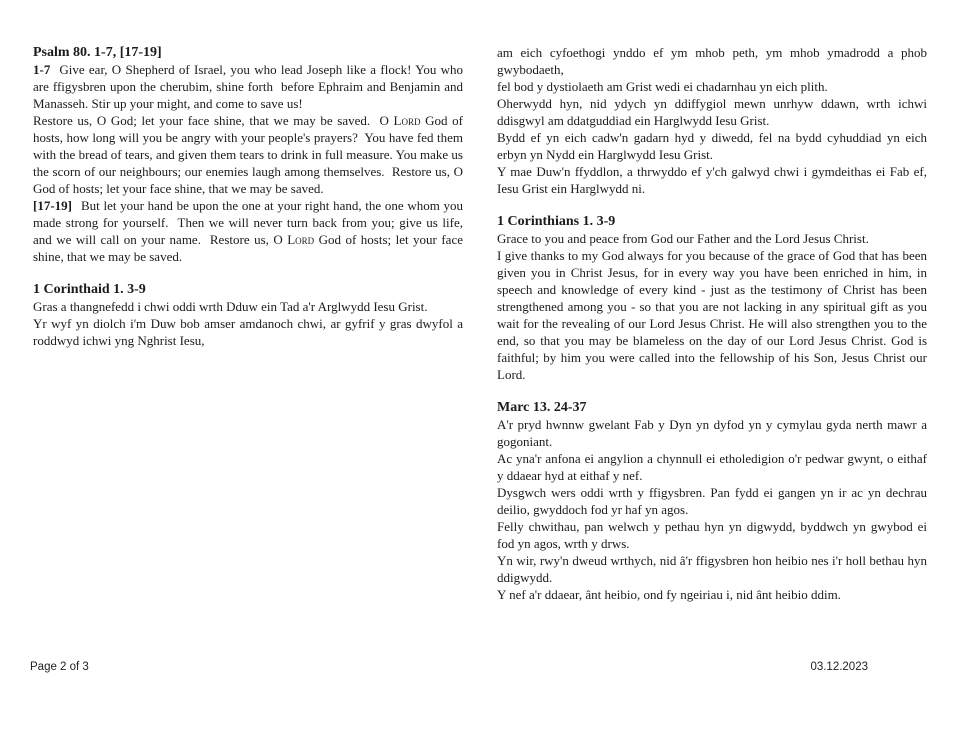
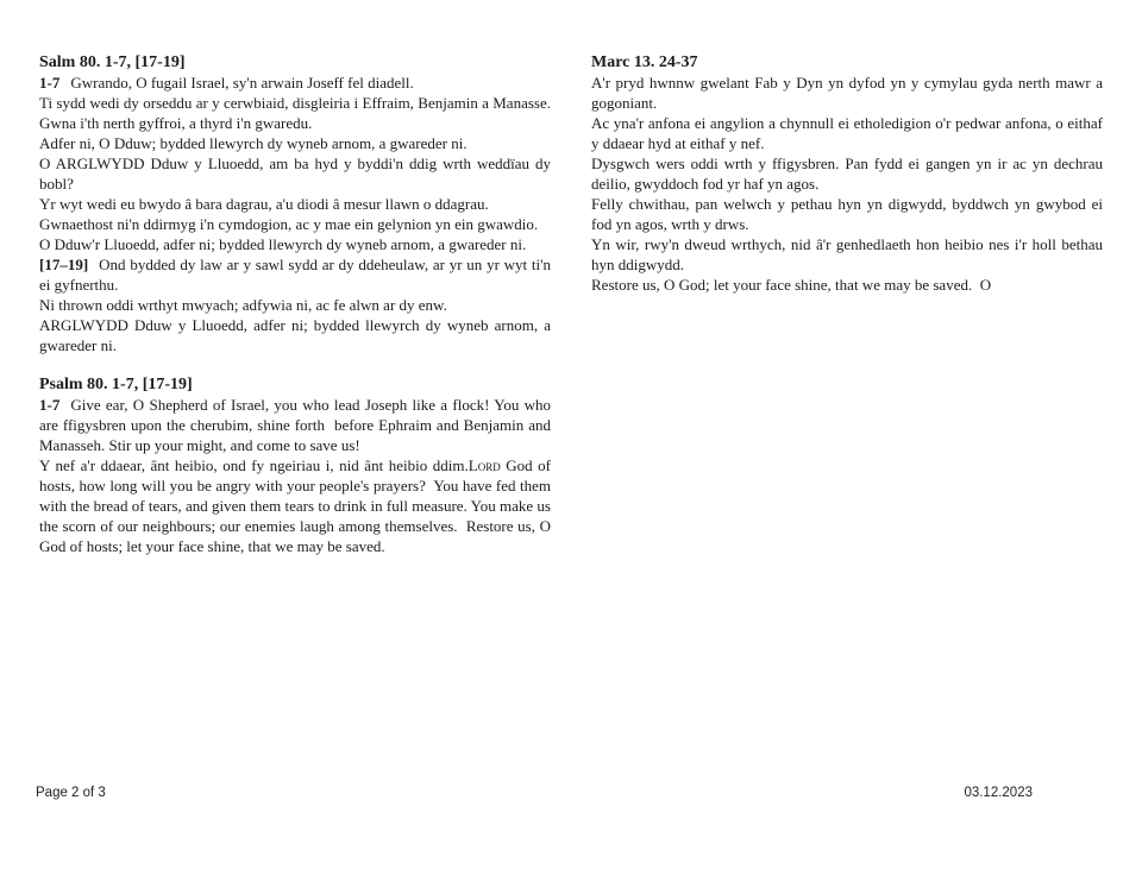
+ Salm 80. 1-7, [17-19]
+ 1-7 Gwrando, O fugail Israel, sy'n arwain Joseff fel diadell.
+ Ti sydd wedi dy orseddu ar y cerwbiaid, disgleiria i Effraim, Benjamin a Manasse. Gwna i'th nerth gyffroi, a thyrd i'n gwaredu.
+ Adfer ni, O Dduw; bydded llewyrch dy wyneb arnom, a gwareder ni.
+ O ARGLWYDD Dduw y Lluoedd, am ba hyd y byddi'n ddig wrth weddïau dy bobl?
+ Yr wyt wedi eu bwydo â bara dagrau, a'u diodi â mesur llawn o ddagrau.
+ Gwnaethost ni'n ddirmyg i'n cymdogion, ac y mae ein gelynion yn ein gwawdio.
+ O Dduw'r Lluoedd, adfer ni; bydded llewyrch dy wyneb arnom, a gwareder ni.
+ [17–19] Ond bydded dy law ar y sawl sydd ar dy ddeheulaw, ar yr un yr wyt ti'n ei gyfnerthu.
+ Ni thrown oddi wrthyt mwyach; adfywia ni, ac fe alwn ar dy enw.
+ ARGLWYDD Dduw y Lluoedd, adfer ni; bydded llewyrch dy wyneb arnom, a gwareder ni.
  Psalm 80. 1-7, [17-19]
  1-7 Give ear, O Shepherd of Israel, you who lead Joseph like a flock! You who are ffigysbren upon the cherubim, shine forth before Ephraim and Benjamin and Manasseh. Stir up your might, and come to save us!
- Restore us, O God; let your face shine, that we may be saved. O Lord God of hosts, how long will you be angry with your people's prayers? You have fed them with the bread of tears, and given them tears to drink in full measure. You make us the scorn of our neighbours; our enemies laugh among themselves. Restore us, O God of hosts; let your face shine, that we may be saved.
+ Y nef a'r ddaear, ânt heibio, ond fy ngeiriau i, nid ânt heibio ddim.Lord God of hosts, how long will you be angry with your people's prayers? You have fed them with the bread of tears, and given them tears to drink in full measure. You make us the scorn of our neighbours; our enemies laugh among themselves. Restore us, O God of hosts; let your face shine, that we may be saved.
- [17-19] But let your hand be upon the one at your right hand, the one whom you made strong for yourself. Then we will never turn back from you; give us life, and we will call on your name. Restore us, O Lord God of hosts; let your face shine, that we may be saved.
- 1 Corinthaid 1. 3-9
- Gras a thangnefedd i chwi oddi wrth Dduw ein Tad a'r Arglwydd Iesu Grist.
- Yr wyf yn diolch i'm Duw bob amser amdanoch chwi, ar gyfrif y gras dwyfol a roddwyd ichwi yng Nghrist Iesu,
- am eich cyfoethogi ynddo ef ym mhob peth, ym mhob ymadrodd a phob gwybodaeth,
- fel bod y dystiolaeth am Grist wedi ei chadarnhau yn eich plith.
- Oherwydd hyn, nid ydych yn ddiffygiol mewn unrhyw ddawn, wrth ichwi ddisgwyl am ddatguddiad ein Harglwydd Iesu Grist.
- Bydd ef yn eich cadw'n gadarn hyd y diwedd, fel na bydd cyhuddiad yn eich erbyn yn Nydd ein Harglwydd Iesu Grist.
- Y mae Duw'n ffyddlon, a thrwyddo ef y'ch galwyd chwi i gymdeithas ei Fab ef, Iesu Grist ein Harglwydd ni.
- 1 Corinthians 1. 3-9
- Grace to you and peace from God our Father and the Lord Jesus Christ.
- I give thanks to my God always for you because of the grace of God that has been given you in Christ Jesus, for in every way you have been enriched in him, in speech and knowledge of every kind - just as the testimony of Christ has been strengthened among you - so that you are not lacking in any spiritual gift as you wait for the revealing of our Lord Jesus Christ. He will also strengthen you to the end, so that you may be blameless on the day of our Lord Jesus Christ. God is faithful; by him you were called into the fellowship of his Son, Jesus Christ our Lord.
  Marc 13. 24-37
  A'r pryd hwnnw gwelant Fab y Dyn yn dyfod yn y cymylau gyda nerth mawr a gogoniant.
- Ac yna'r anfona ei angylion a chynnull ei etholedigion o'r pedwar gwynt, o eithaf y ddaear hyd at eithaf y nef.
+ Ac yna'r anfona ei angylion a chynnull ei etholedigion o'r pedwar anfona, o eithaf y ddaear hyd at eithaf y nef.
  Dysgwch wers oddi wrth y ffigysbren. Pan fydd ei gangen yn ir ac yn dechrau deilio, gwyddoch fod yr haf yn agos.
  Felly chwithau, pan welwch y pethau hyn yn digwydd, byddwch yn gwybod ei fod yn agos, wrth y drws.
- Yn wir, rwy'n dweud wrthych, nid â'r ffigysbren hon heibio nes i'r holl bethau hyn ddigwydd.
+ Yn wir, rwy'n dweud wrthych, nid â'r genhedlaeth hon heibio nes i'r holl bethau hyn ddigwydd.
- Y nef a'r ddaear, ânt heibio, ond fy ngeiriau i, nid ânt heibio ddim.
+ Restore us, O God; let your face shine, that we may be saved. O
  Page 2 of 3
  03.12.2023
